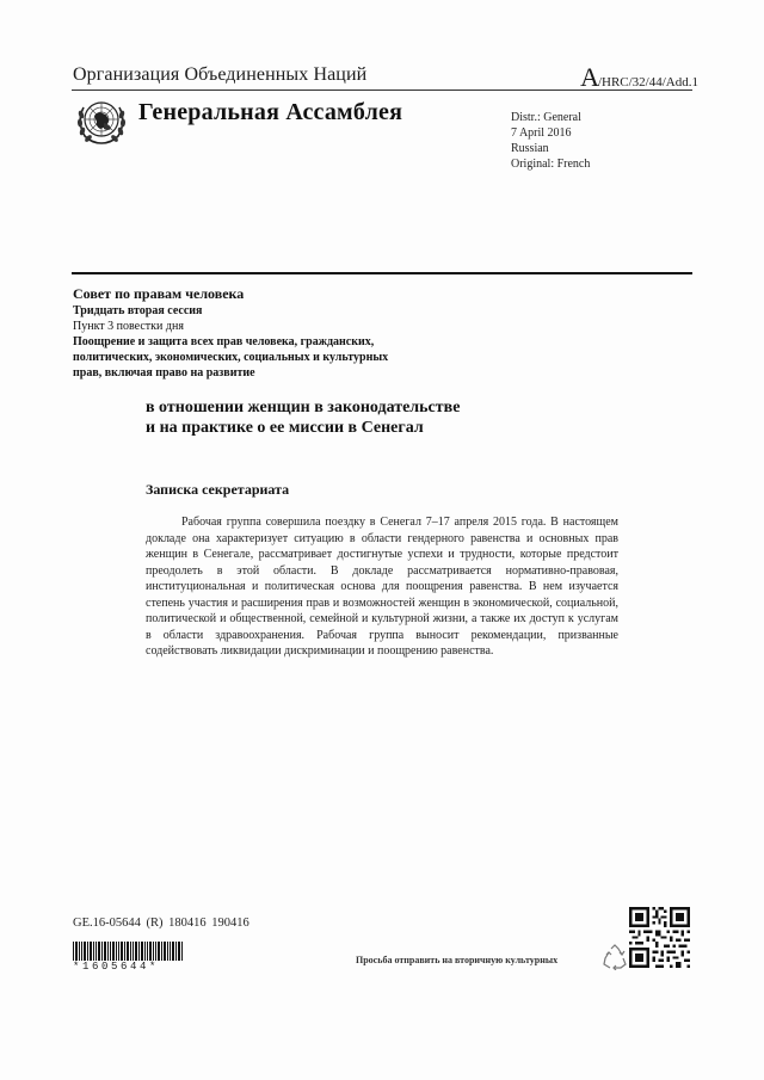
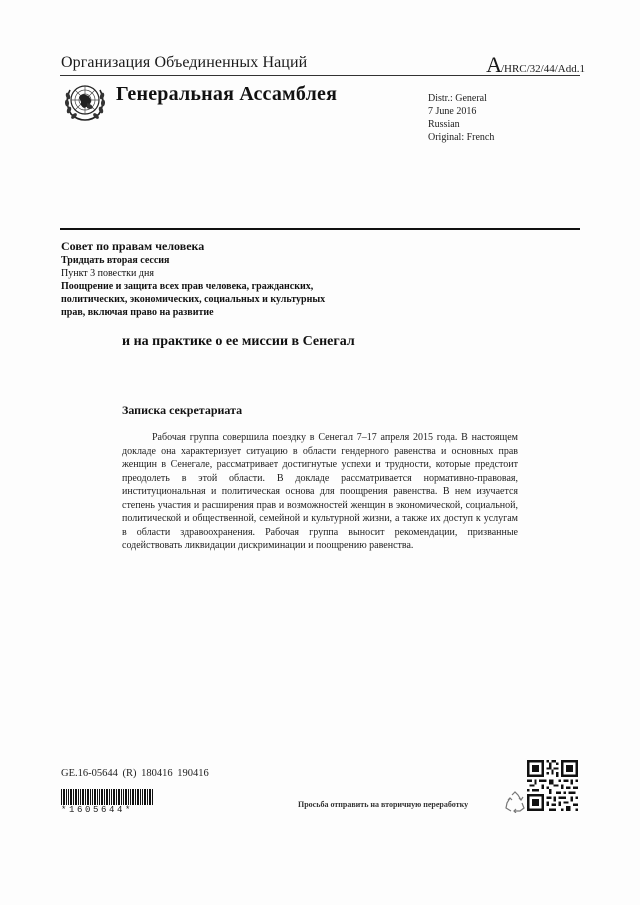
  Организация Объединенных Наций
  A/HRC/32/44/Add.1
  Генеральная Ассамблея
  Distr.: General
- 7 April 2016
+ 7 June 2016
  Russian
  Original: French
  Совет по правам человека
  Тридцать вторая сессия
  Пункт 3 повестки дня
  Поощрение и защита всех прав человека, гражданских,
  политических, экономических, социальных и культурных
  прав, включая право на развитие
- в отношении женщин в законодательстве
  и на практике о ее миссии в Сенегал
  Записка секретариата
  Рабочая группа совершила поездку в Сенегал 7–17 апреля 2015 года. В настоящем докладе она характеризует ситуацию в области гендерного равенства и основных прав женщин в Сенегале, рассматривает достигнутые успехи и трудности, которые предстоит преодолеть в этой области. В докладе рассматривается нормативно-правовая, институциональная и политическая основа для поощрения равенства. В нем изучается степень участия и расширения прав и возможностей женщин в экономической, социальной, политической и общественной, семейной и культурной жизни, а также их доступ к услугам в области здравоохранения. Рабочая группа выносит рекомендации, призванные содействовать ликвидации дискриминации и поощрению равенства.
  GE.16-05644 (R) 180416 190416
  *1605644*
- Просьба отправить на вторичную культурных
+ Просьба отправить на вторичную переработку
